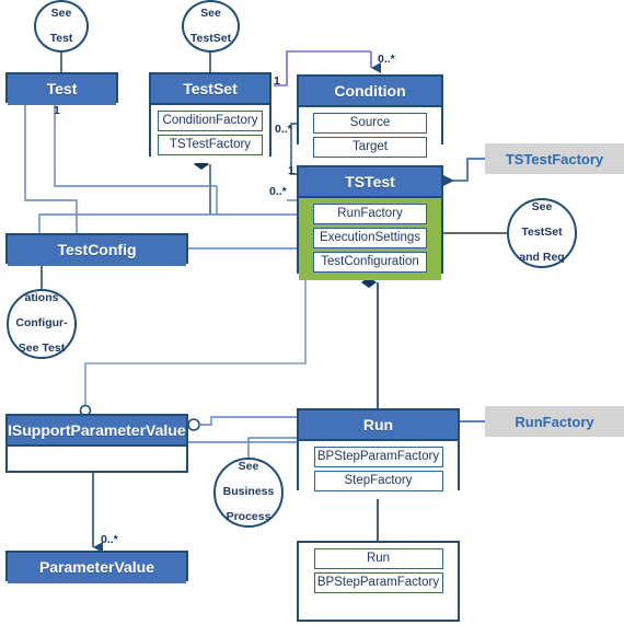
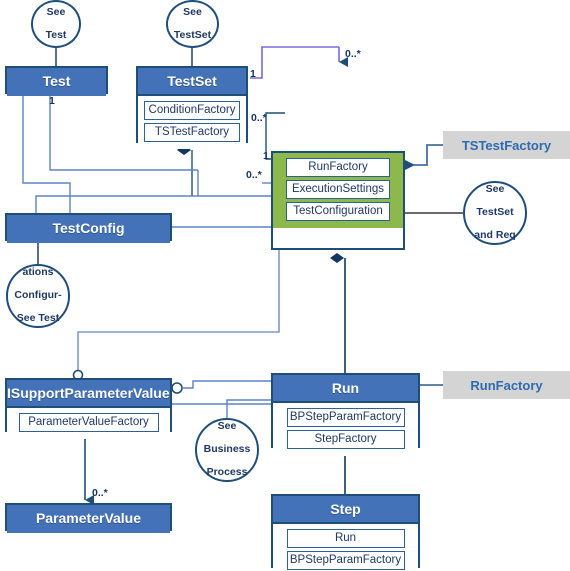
  Test
  TestSet
  ConditionFactory
  TSTestFactory
- Condition
- Source
- Target
- TSTest
  RunFactory
  ExecutionSettings
  TestConfiguration
  TestConfig
  ISupportParameterValue
+ ParameterValueFactory
  ParameterValue
  Run
  BPStepParamFactory
  StepFactory
+ Step
  Run
  BPStepParamFactory
  See
  Test
  See
  TestSet
  See
  TestSet
  and Req
  ations
  Configur-
  See Test
  See
  Business
  Process
  TSTestFactory
  RunFactory
  0..*
  1
  0..*
  1
  0..*
  1
  0..*
